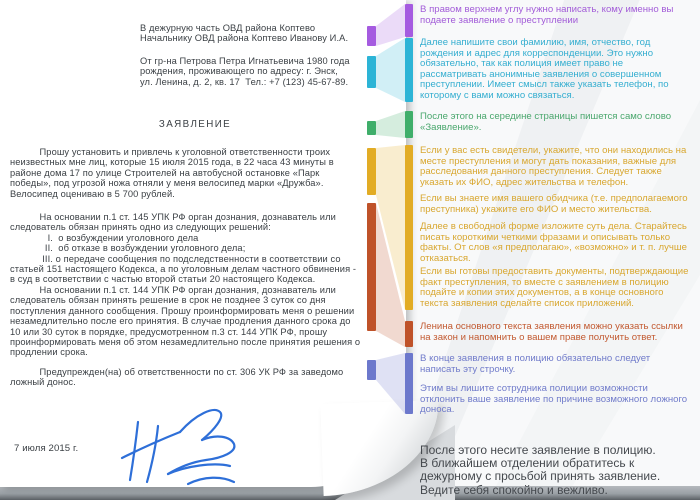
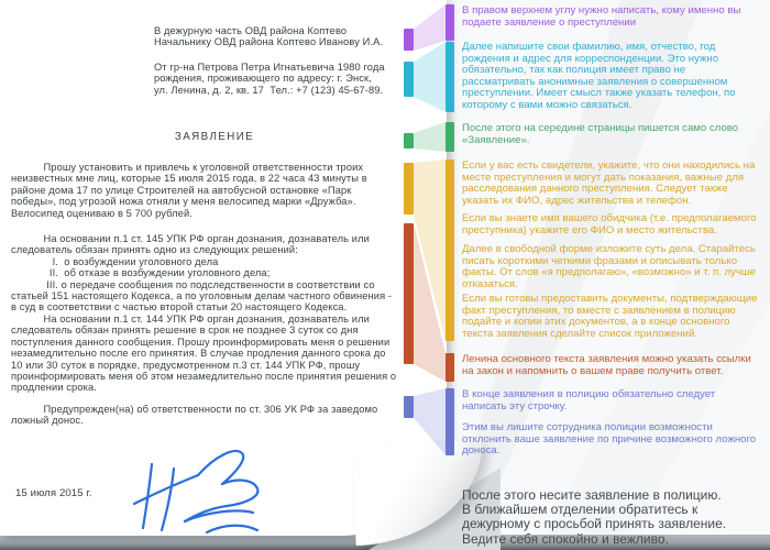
  В дежурную часть ОВД района Коптево
  Начальнику ОВД района Коптево Иванову И.А.
  От гр-на Петрова Петра Игнатьевича 1980 года
  рождения, проживающего по адресу: г. Энск,
  ул. Ленина, д. 2, кв. 17 Тел.: +7 (123) 45-67-89.
  ЗАЯВЛЕНИЕ
  Прошу установить и привлечь к уголовной ответственности троих
  неизвестных мне лиц, которые 15 июля 2015 года, в 22 часа 43 минуты в
  районе дома 17 по улице Строителей на автобусной остановке «Парк
  победы», под угрозой ножа отняли у меня велосипед марки «Дружба».
  Велосипед оцениваю в 5 700 рублей.
  На основании п.1 ст. 145 УПК РФ орган дознания, дознаватель или
  следователь обязан принять одно из следующих решений:
  I. о возбуждении уголовного дела
  II. об отказе в возбуждении уголовного дела;
  III. о передаче сообщения по подследственности в соответствии со
  статьей 151 настоящего Кодекса, а по уголовным делам частного обвинения -
  в суд в соответствии с частью второй статьи 20 настоящего Кодекса.
  На основании п.1 ст. 144 УПК РФ орган дознания, дознаватель или
  следователь обязан принять решение в срок не позднее 3 суток со дня
  поступления данного сообщения. Прошу проинформировать меня о решении
  незамедлительно после его принятия. В случае продления данного срока до
  10 или 30 суток в порядке, предусмотренном п.3 ст. 144 УПК РФ, прошу
  проинформировать меня об этом незамедлительно после принятия решения о
  продлении срока.
  Предупрежден(на) об ответственности по ст. 306 УК РФ за заведомо
  ложный донос.
- 7 июля 2015 г.
+ 15 июля 2015 г.
  В правом верхнем углу нужно написать, кому именно вы подаете заявление о преступлении
  Далее напишите свои фамилию, имя, отчество, год рождения и адрес для корреспонденции. Это нужно обязательно, так как полиция имеет право не рассматривать анонимные заявления о совершенном преступлении. Имеет смысл также указать телефон, по которому с вами можно связаться.
  После этого на середине страницы пишется само слово «Заявление».
  Если у вас есть свидетели, укажите, что они находились на месте преступления и могут дать показания, важные для расследования данного преступления. Следует также указать их ФИО, адрес жительства и телефон.
  Если вы знаете имя вашего обидчика (т.е. предполагаемого преступника) укажите его ФИО и место жительства.
  Далее в свободной форме изложите суть дела. Старайтесь писать короткими четкими фразами и описывать только факты. От слов «я предполагаю», «возможно» и т. п. лучше отказаться.
  Если вы готовы предоставить документы, подтверждающие факт преступления, то вместе с заявлением в полицию подайте и копии этих документов, а в конце основного текста заявления сделайте список приложений.
  Ленина основного текста заявления можно указать ссылки на закон и напомнить о вашем праве получить ответ.
  В конце заявления в полицию обязательно следует написать эту строчку.
  Этим вы лишите сотрудника полиции возможности отклонить ваше заявление по причине возможного ложного доноса.
  После этого несите заявление в полицию.
  В ближайшем отделении обратитесь к
  дежурному с просьбой принять заявление.
  Ведите себя спокойно и вежливо.
